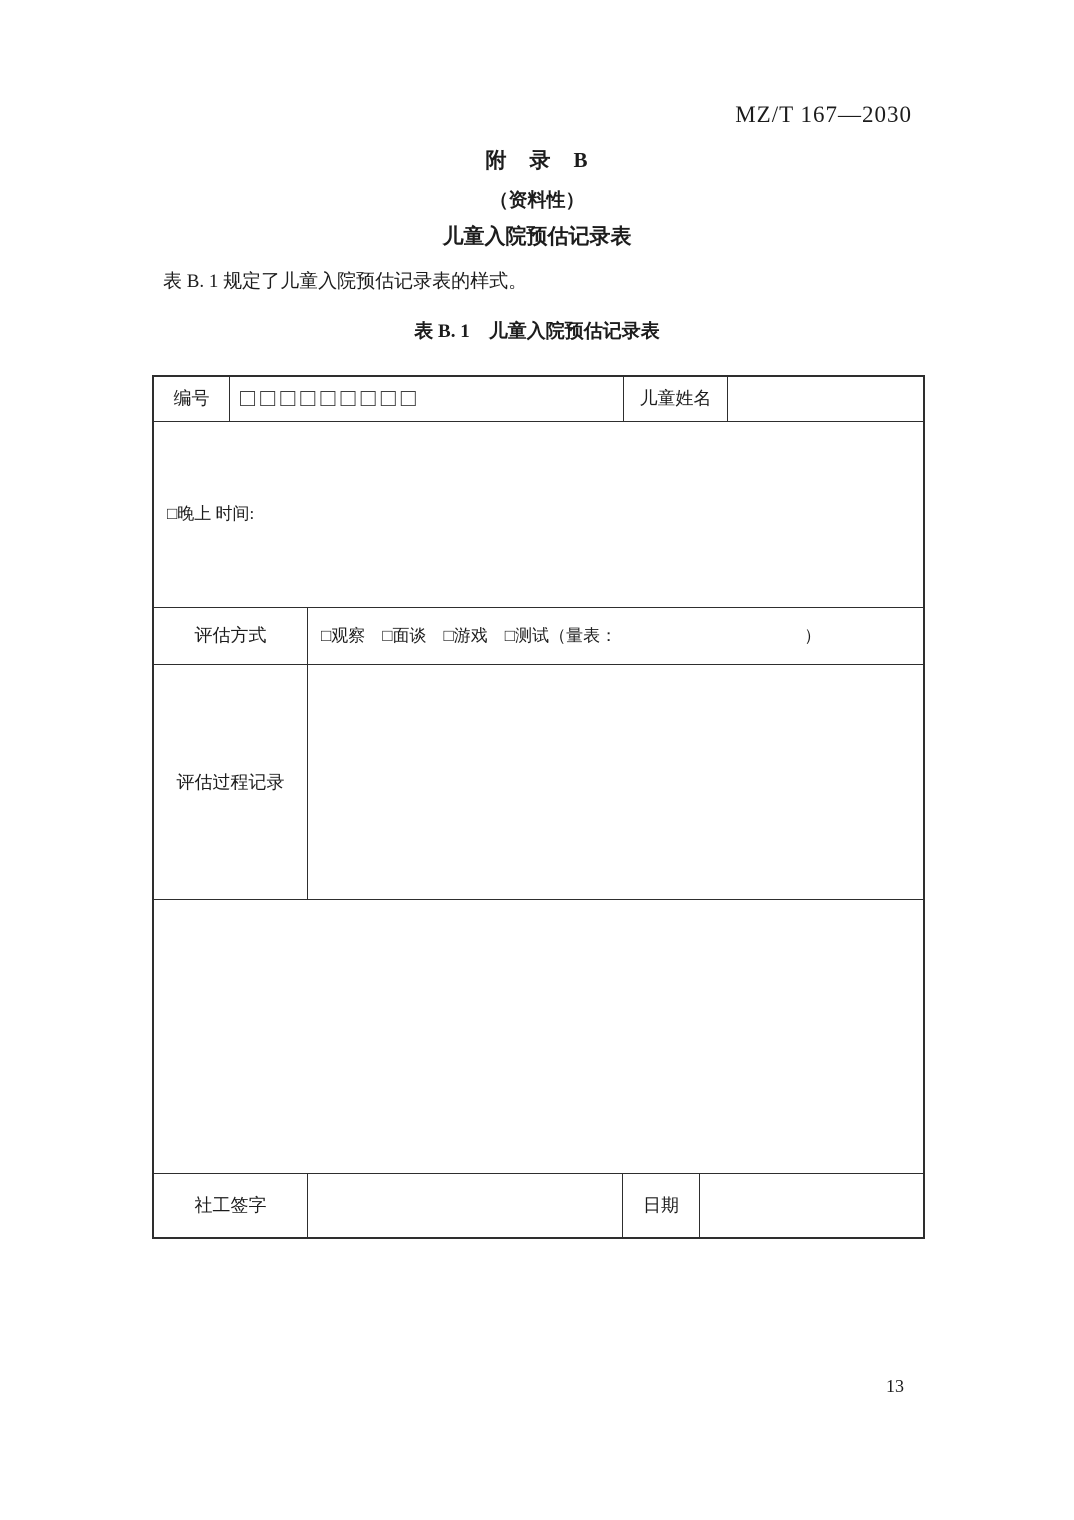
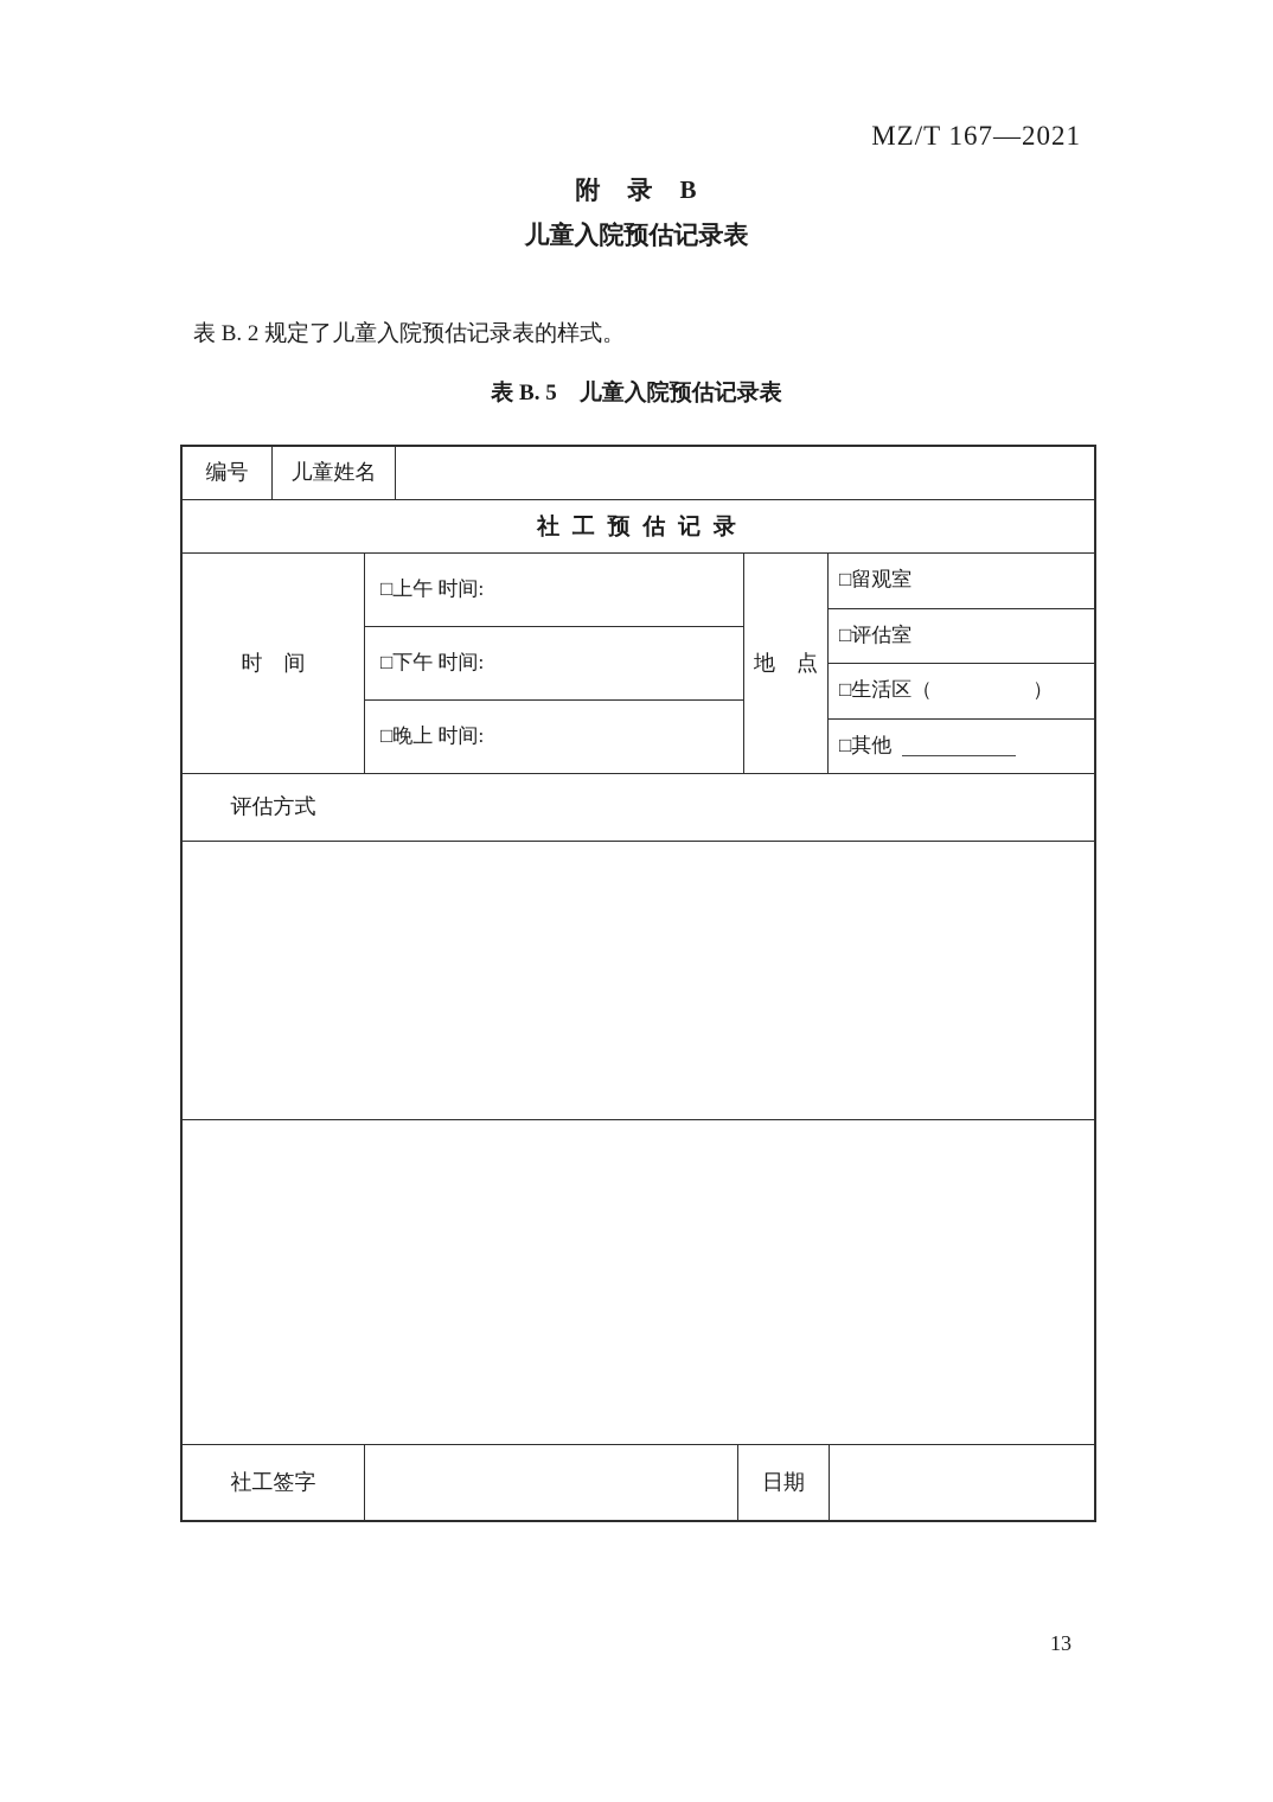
- MZ/T 167—2030
+ MZ/T 167—2021
  附 录 B
- （资料性）
  儿童入院预估记录表
- 表 B. 1 规定了儿童入院预估记录表的样式。
+ 表 B. 2 规定了儿童入院预估记录表的样式。
- 表 B. 1 儿童入院预估记录表
+ 表 B. 5 儿童入院预估记录表
  编号
- □□□□□□□□□
  儿童姓名
+ 社 工 预 估 记 录
+ 时 间
+ □上午 时间:
+ □下午 时间:
  □晚上 时间:
+ 地 点
+ □留观室
+ □评估室
+ □生活区（ ）
+ □其他
  评估方式
- □观察 □面谈 □游戏 □测试（量表： ）
- 评估过程记录
  社工签字
  日期
  13
